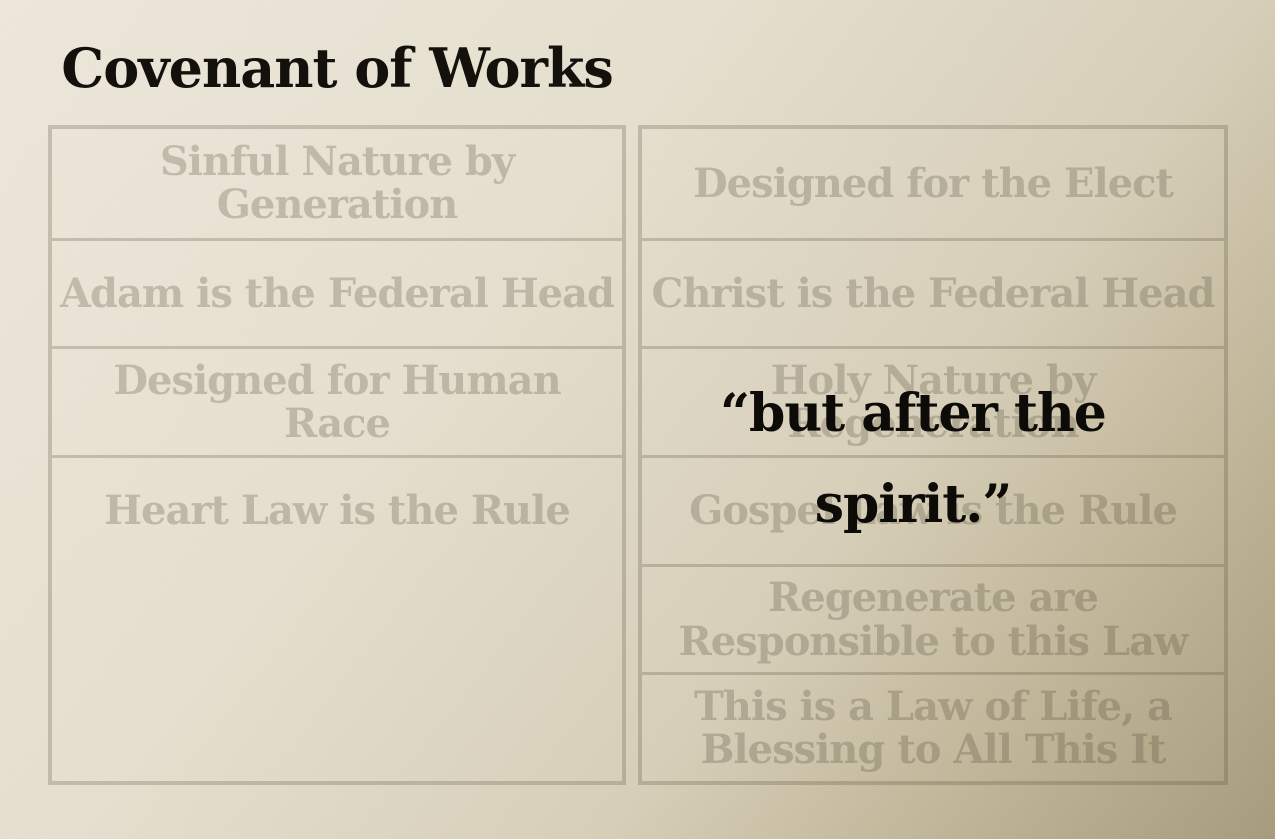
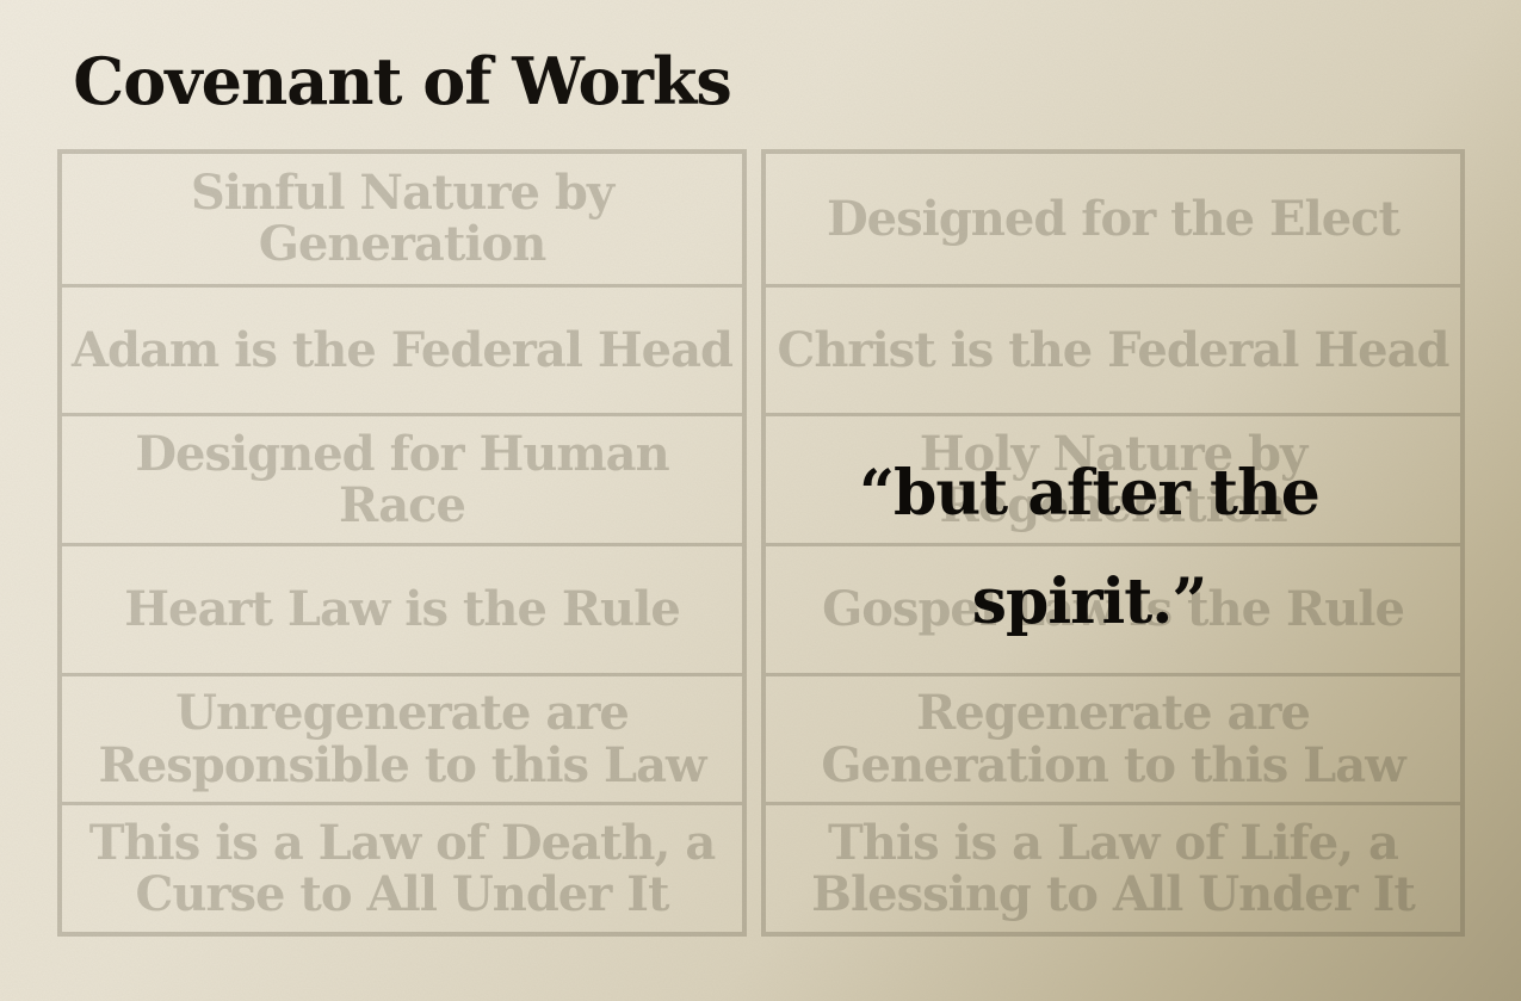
  Covenant of Works
  Sinful Nature by Generation
  Adam is the Federal Head
  Designed for Human Race
  Heart Law is the Rule
+ Unregenerate are Responsible to this Law
+ This is a Law of Death, a Curse to All Under It
  Designed for the Elect
  Christ is the Federal Head
  Holy Nature by Regeneration
  Gospel Law is the Rule
- Regenerate are Responsible to this Law
+ Regenerate are Generation to this Law
- This is a Law of Life, a Blessing to All This It
+ This is a Law of Life, a Blessing to All Under It
  “but after the
  spirit.”
